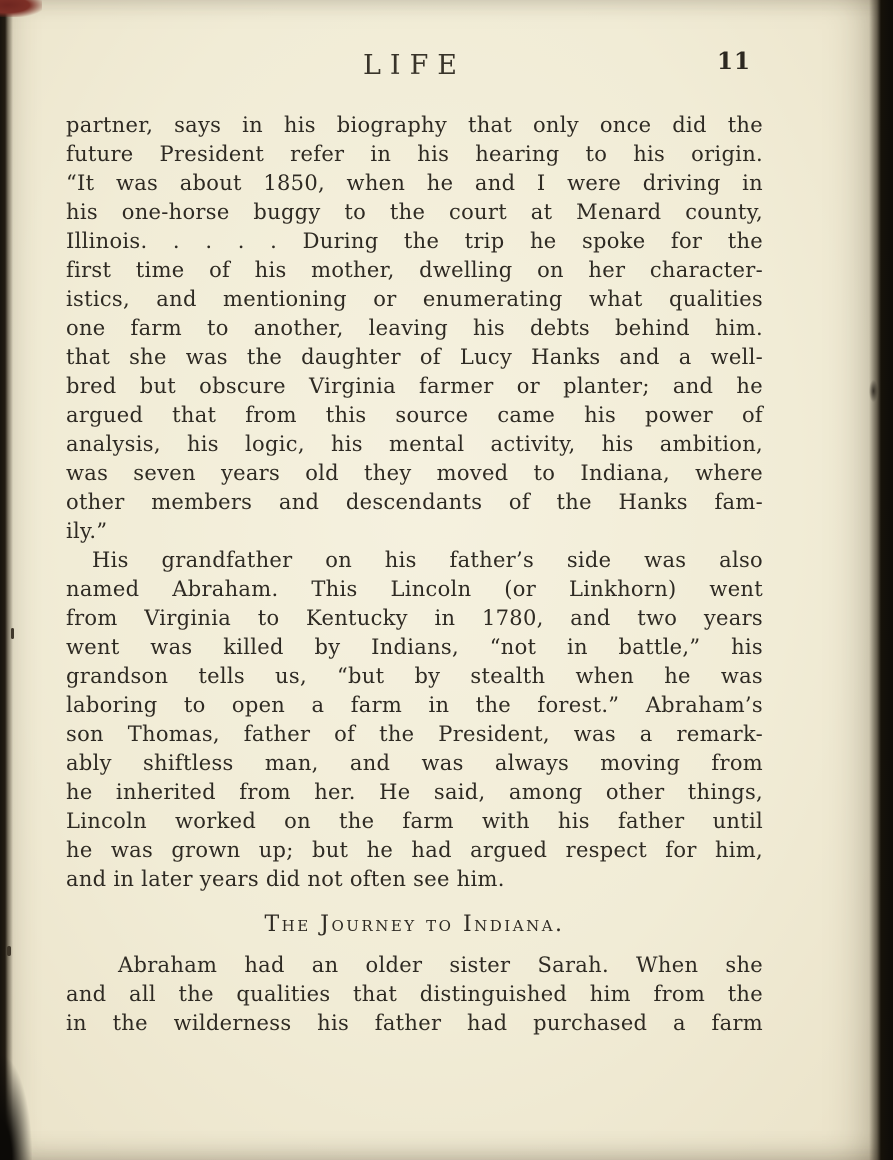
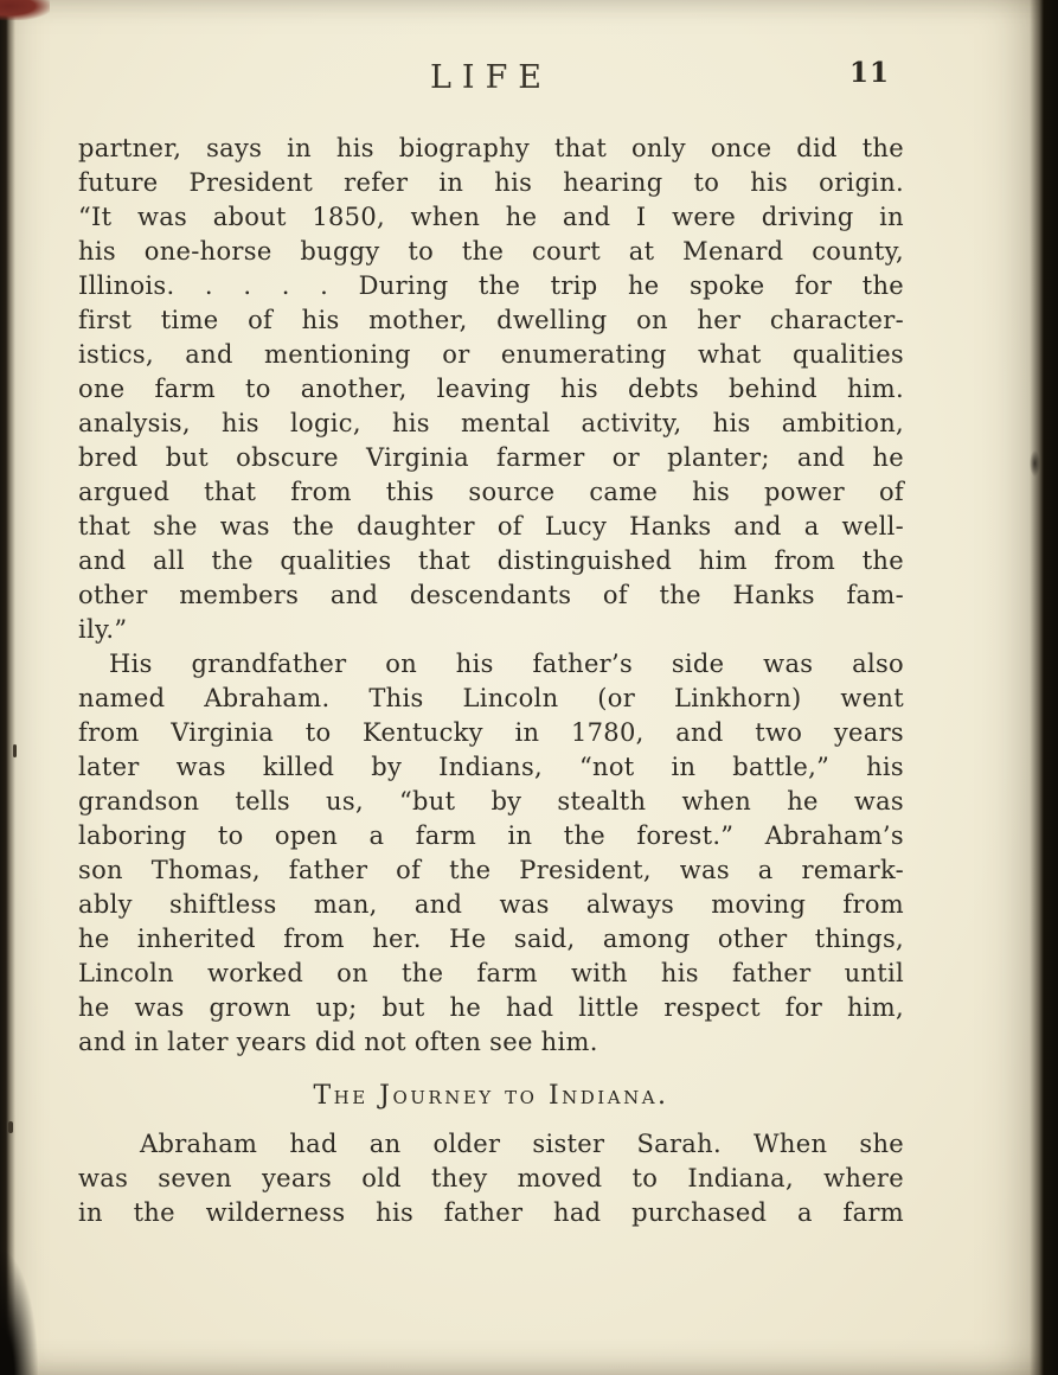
  LIFE
  11
  partner, says in his biography that only once did the
  future President refer in his hearing to his origin.
  “It was about 1850, when he and I were driving in
  his one-horse buggy to the court at Menard county,
  Illinois. . . . . During the trip he spoke for the
  first time of his mother, dwelling on her character-
  istics, and mentioning or enumerating what qualities
  one farm to another, leaving his debts behind him.
- that she was the daughter of Lucy Hanks and a well-
+ analysis, his logic, his mental activity, his ambition,
  bred but obscure Virginia farmer or planter; and he
  argued that from this source came his power of
- analysis, his logic, his mental activity, his ambition,
+ that she was the daughter of Lucy Hanks and a well-
- was seven years old they moved to Indiana, where
+ and all the qualities that distinguished him from the
  other members and descendants of the Hanks fam-
  ily.”
  His grandfather on his father’s side was also
  named Abraham. This Lincoln (or Linkhorn) went
  from Virginia to Kentucky in 1780, and two years
- went was killed by Indians, “not in battle,” his
+ later was killed by Indians, “not in battle,” his
  grandson tells us, “but by stealth when he was
  laboring to open a farm in the forest.” Abraham’s
  son Thomas, father of the President, was a remark-
  ably shiftless man, and was always moving from
  he inherited from her. He said, among other things,
  Lincoln worked on the farm with his father until
- he was grown up; but he had argued respect for him,
+ he was grown up; but he had little respect for him,
  and in later years did not often see him.
  The Journey to Indiana.
  Abraham had an older sister Sarah. When she
- and all the qualities that distinguished him from the
+ was seven years old they moved to Indiana, where
  in the wilderness his father had purchased a farm
